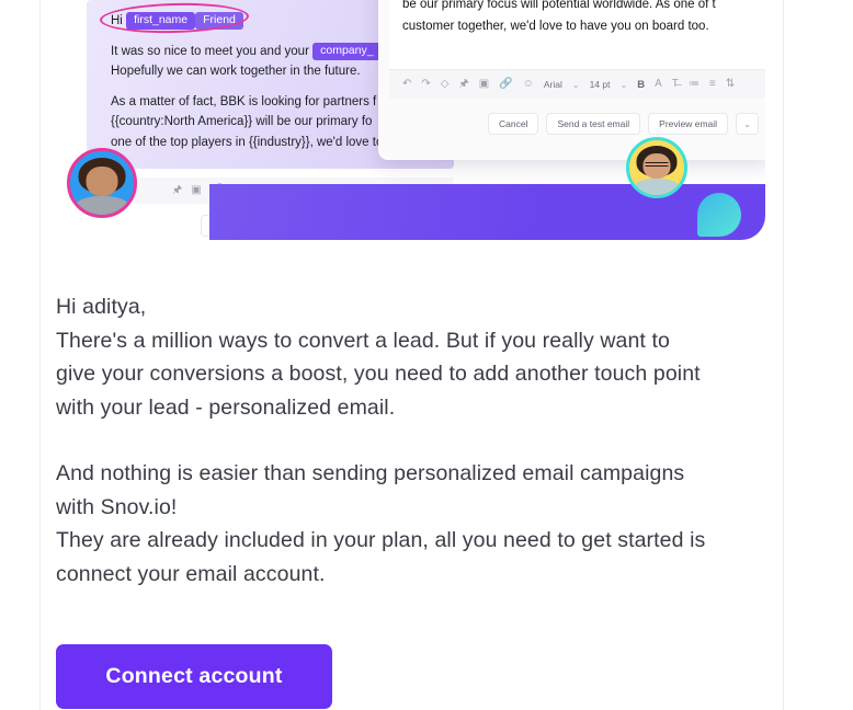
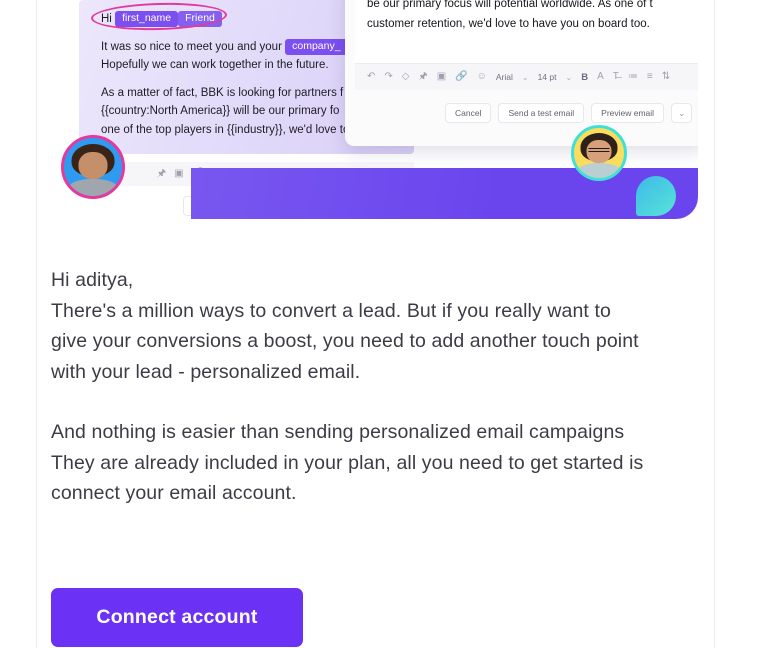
  Hi first_name Friend
  It was so nice to meet you and your company_
  Hopefully we can work together in the future.
  As a matter of fact, BBK is looking for partners f
  {{country:North America}} will be our primary fo
  one of the top players in {{industry}}, we'd love t
  🖈
  ▣
  be our primary focus will potential worldwide. As one of t
- customer together, we'd love to have you on board too.
+ customer retention, we'd love to have you on board too.
  ↶
  ↷
  ◇
  🖈
  ▣
  🔗
  ☺
  Arial
  ⌄
  14 pt
  ⌄
  B
  A
  T̶
  ≔
  ≡
  ⇅
  Cancel
  Send a test email
  Preview email
  ⌄
  Hi aditya,
  There's a million ways to convert a lead. But if you really want to
  give your conversions a boost, you need to add another touch point
  with your lead - personalized email.
  And nothing is easier than sending personalized email campaigns
- with Snov.io!
  They are already included in your plan, all you need to get started is
  connect your email account.
  Connect account
